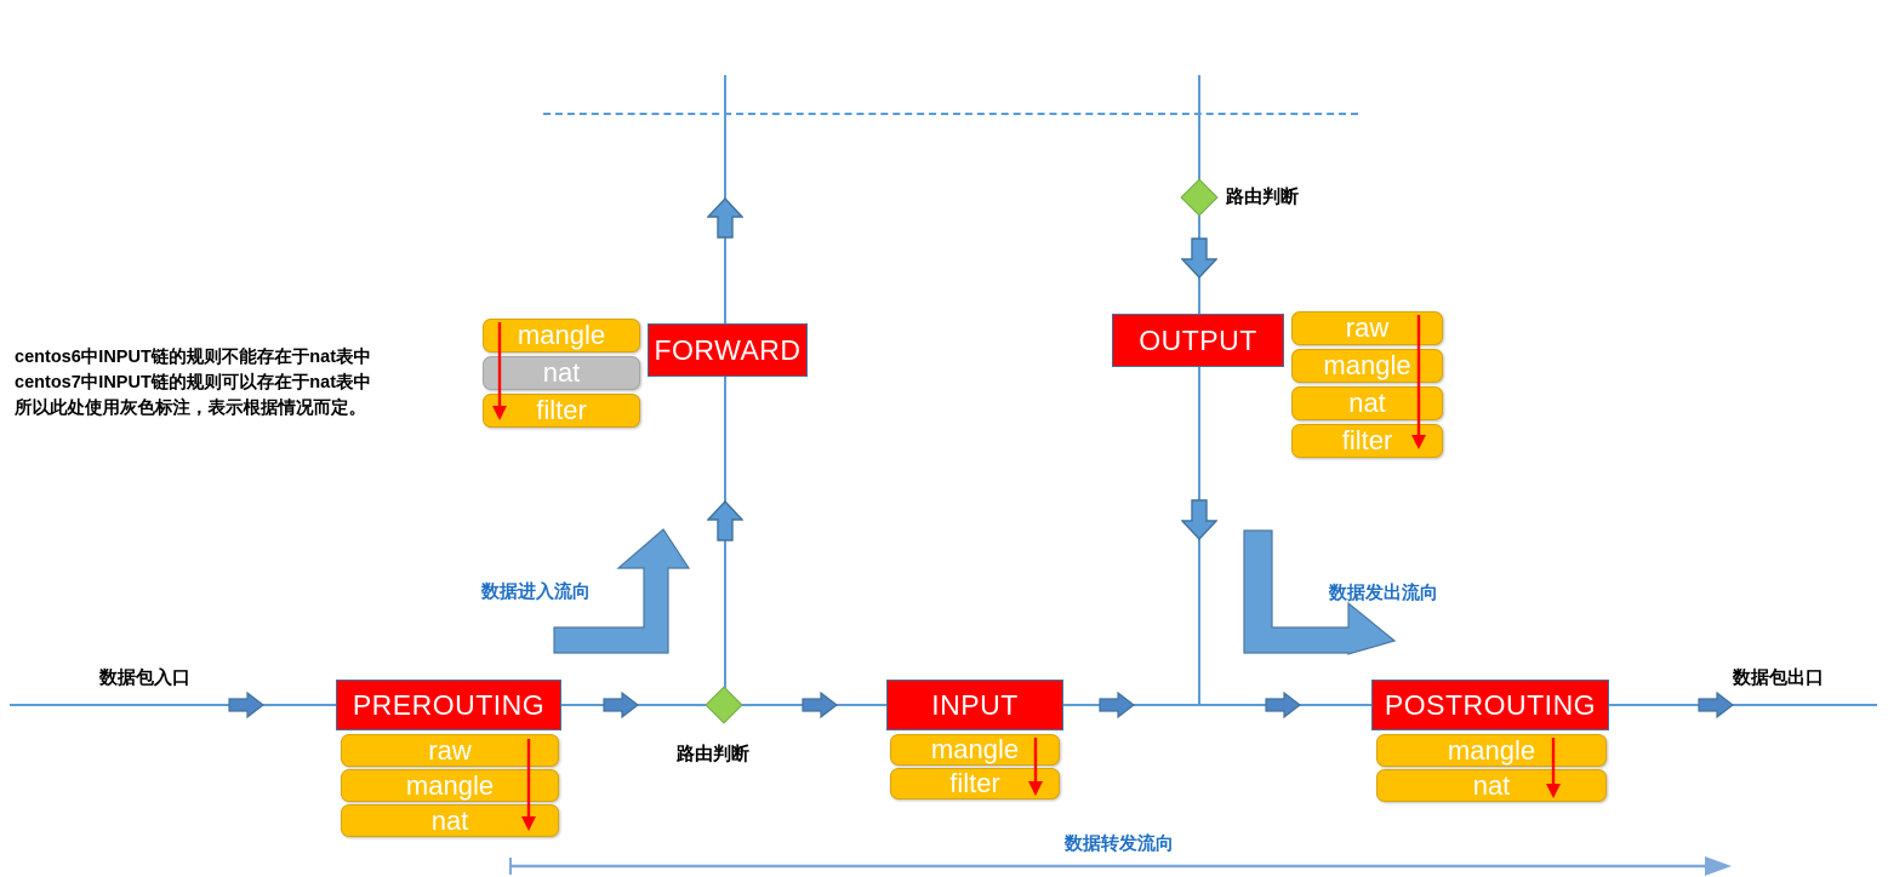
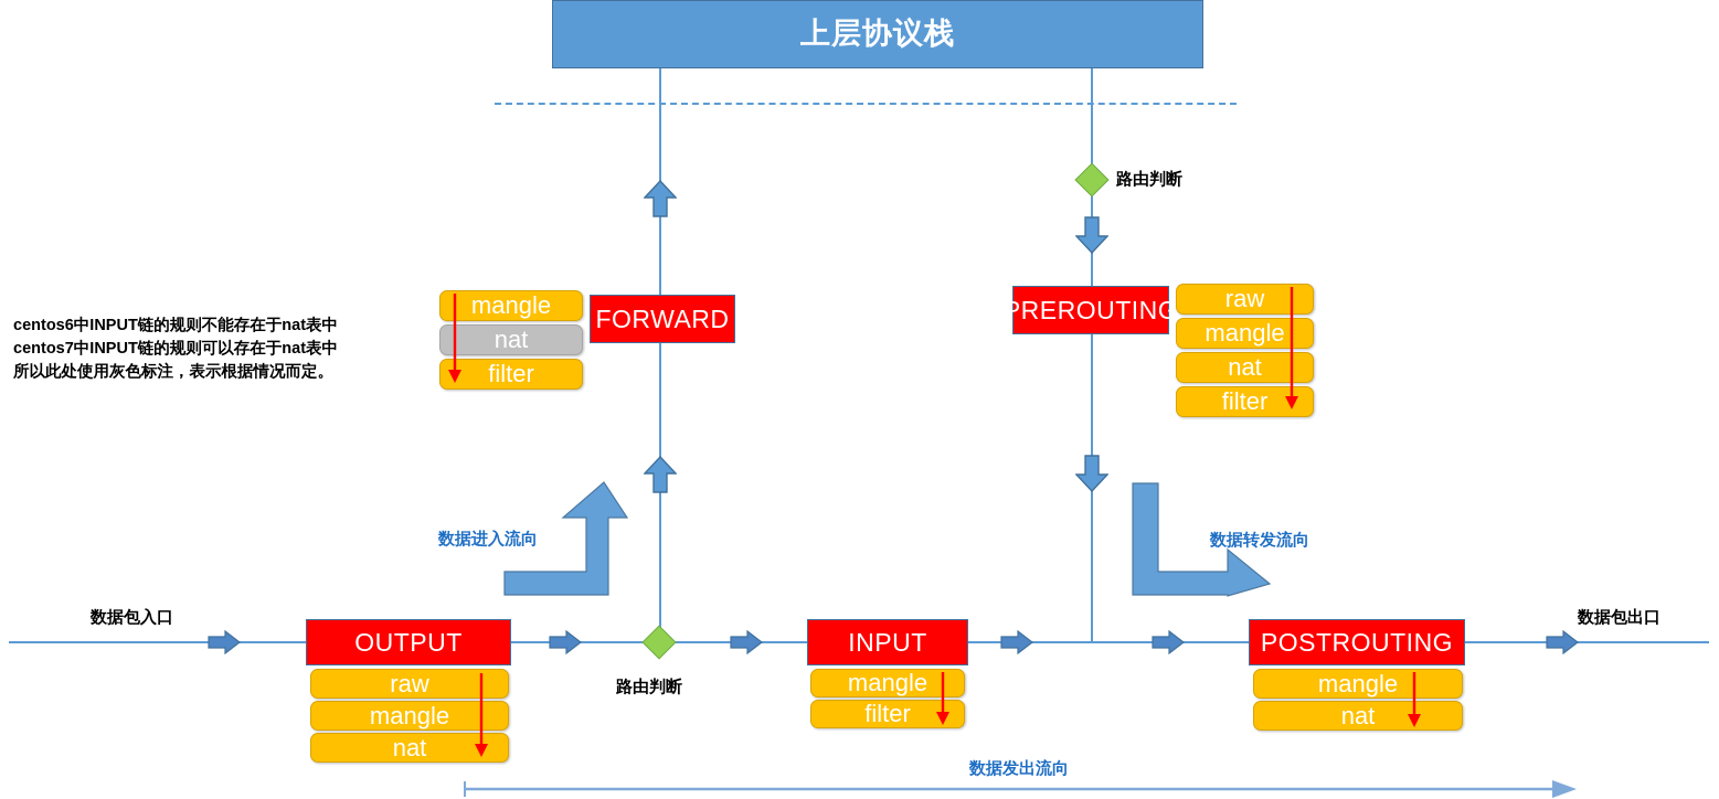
+ 上层协议栈
  路由判断
  路由判断
  FORWARD
  mangle
  nat
  filter
  centos6中INPUT链的规则不能存在于nat表中
  centos7中INPUT链的规则可以存在于nat表中
  所以此处使用灰色标注，表示根据情况而定。
- OUTPUT
+ PREROUTING
  raw
  mangle
  nat
  filter
  数据进入流向
- 数据发出流向
+ 数据转发流向
  数据包入口
  数据包出口
- PREROUTING
+ OUTPUT
  raw
  mangle
  nat
  INPUT
  mangle
  filter
  POSTROUTING
  mangle
  nat
- 数据转发流向
+ 数据发出流向
